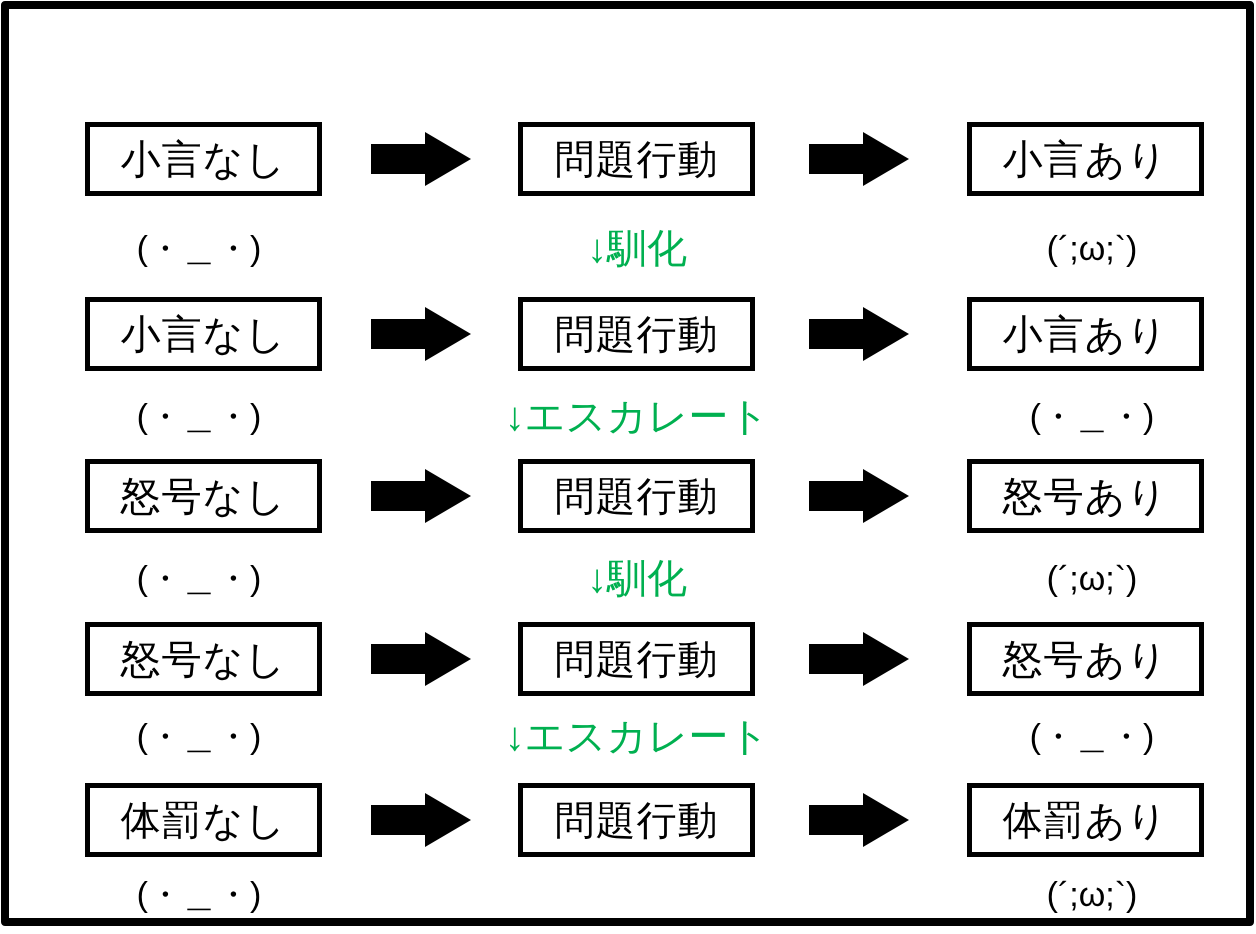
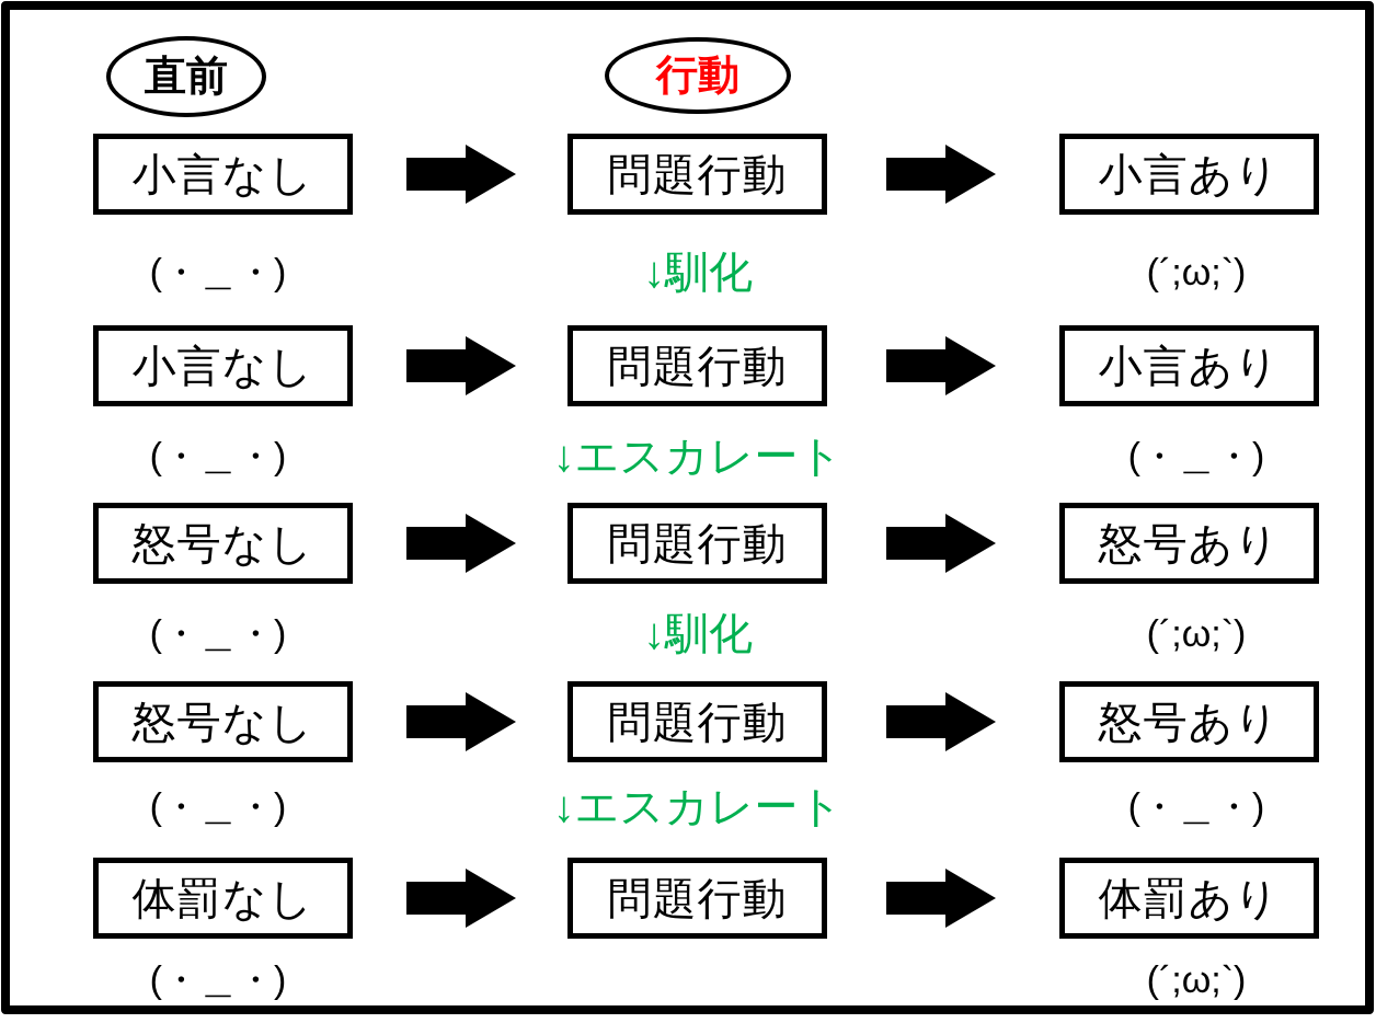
+ 直前
+ 行動
  小言なし
  問題行動
  小言あり
  (・＿・)
  ↓馴化
  (´;ω;`)
  小言なし
  問題行動
  小言あり
  (・＿・)
  ↓エスカレート
  (・＿・)
  怒号なし
  問題行動
  怒号あり
  (・＿・)
  ↓馴化
  (´;ω;`)
  怒号なし
  問題行動
  怒号あり
  (・＿・)
  ↓エスカレート
  (・＿・)
  体罰なし
  問題行動
  体罰あり
  (・＿・)
  (´;ω;`)
